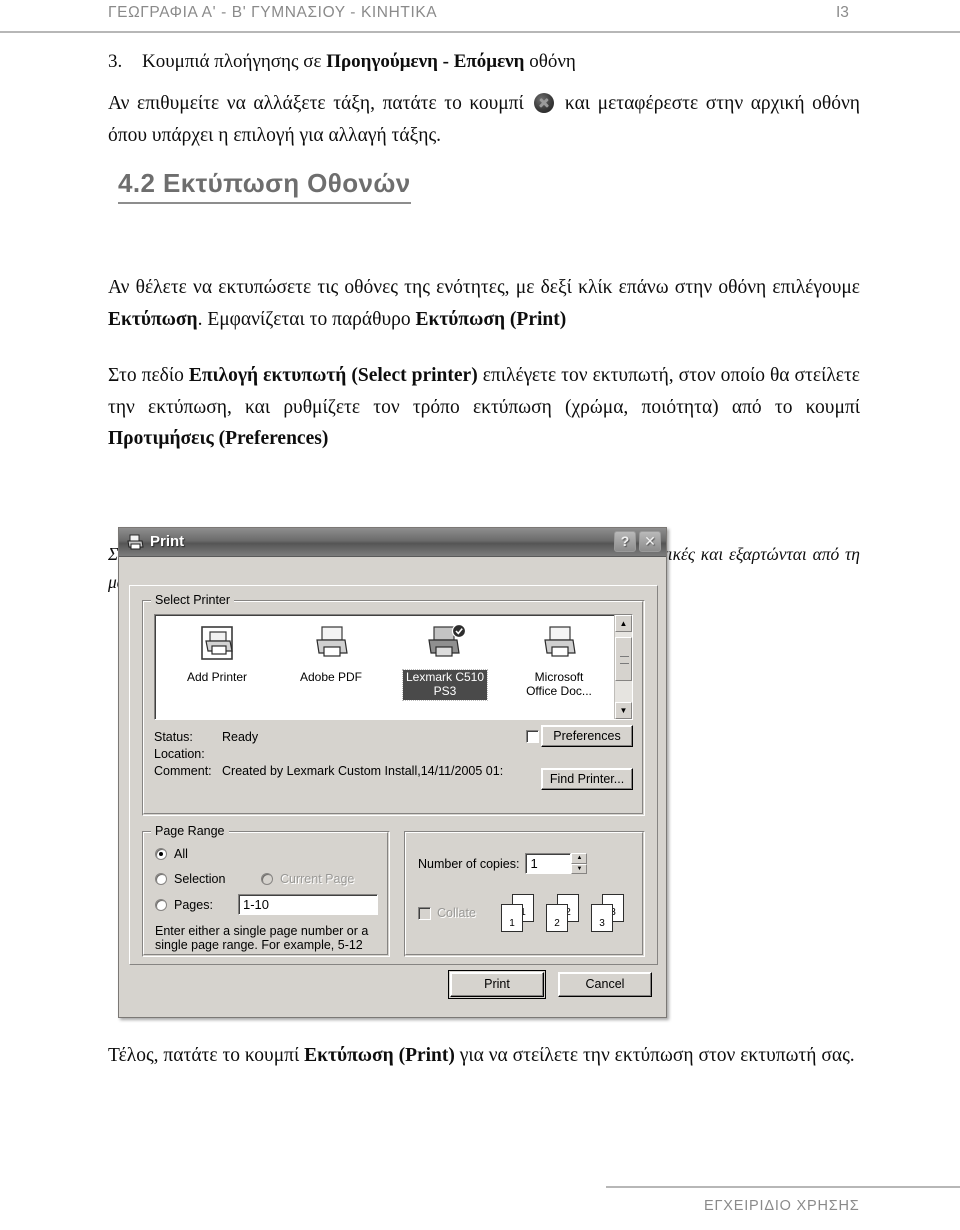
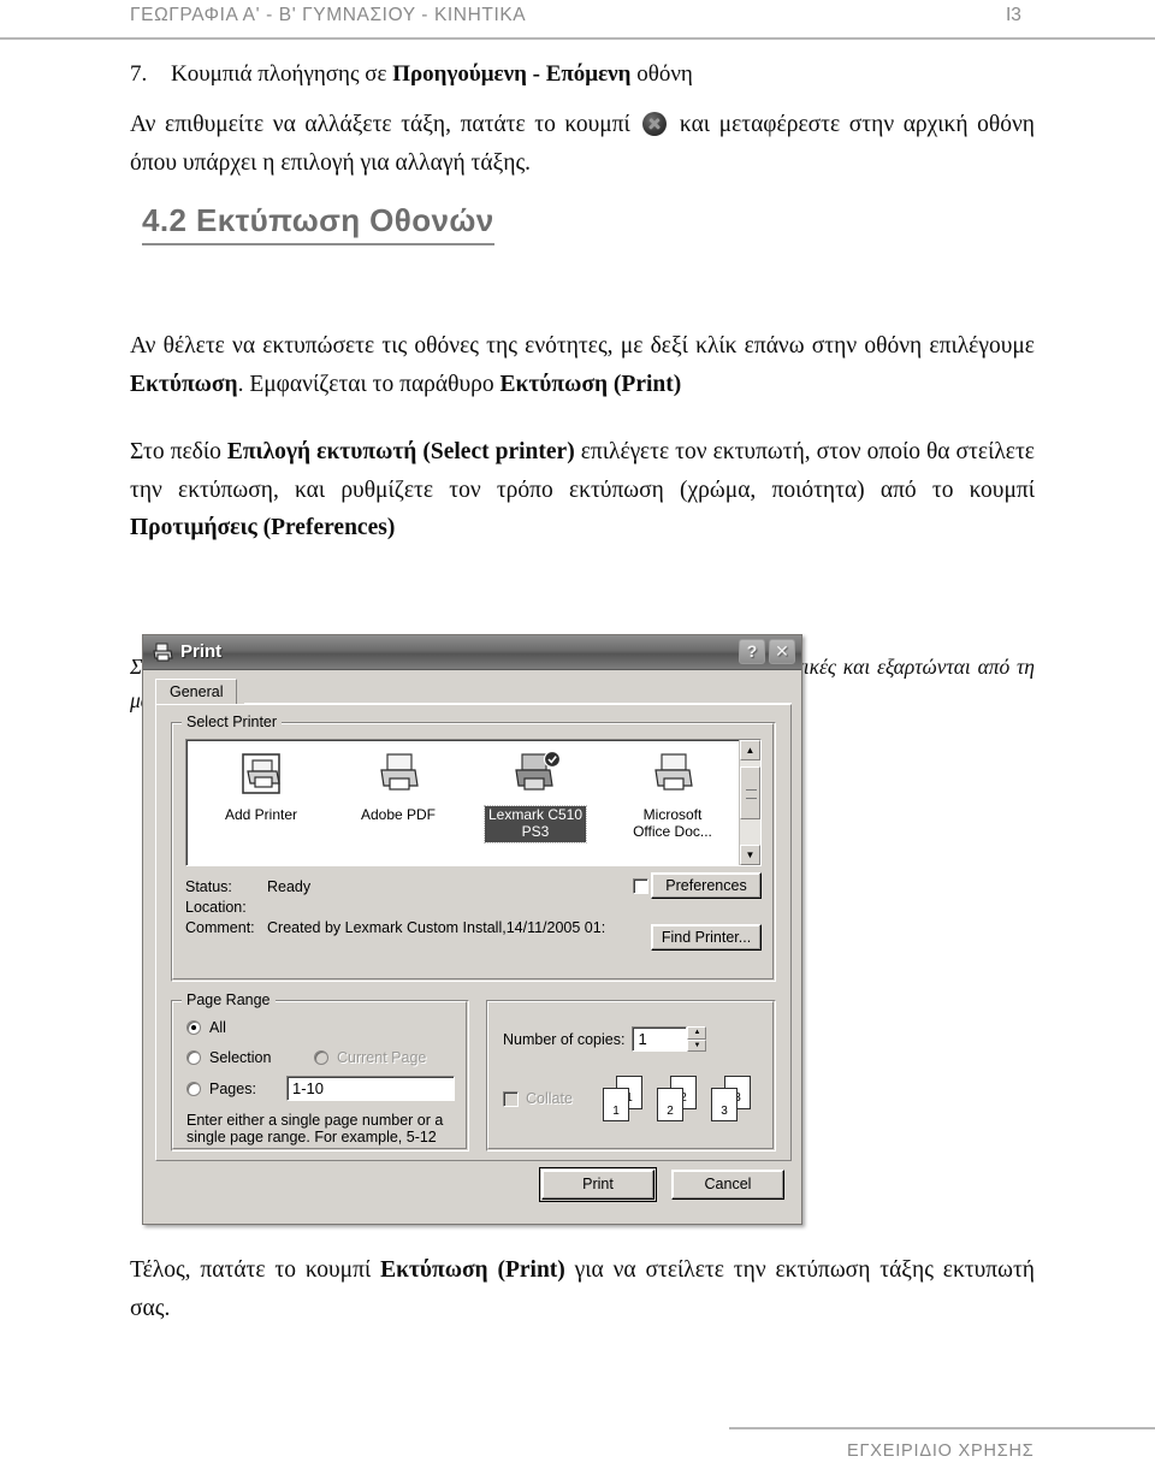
  ΓΕΩΓΡΑΦΙΑ Α' - Β' ΓΥΜΝΑΣΙΟΥ - ΚΙΝΗΤΙΚΑ
  I3
- 3. Κουμπιά πλοήγησης σε Προηγούμενη - Επόμενη οθόνη
+ 7. Κουμπιά πλοήγησης σε Προηγούμενη - Επόμενη οθόνη
  Αν επιθυμείτε να αλλάξετε τάξη, πατάτε το κουμπί και μεταφέρεστε στην αρχική οθόνη όπου υπάρχει η επιλογή για αλλαγή τάξης.
  4.2 Εκτύπωση Οθονών
  Αν θέλετε να εκτυπώσετε τις οθόνες της ενότητες, με δεξί κλίκ επάνω στην οθόνη επιλέγουμε Εκτύπωση. Εμφανίζεται το παράθυρο Εκτύπωση (Print)
  Στο πεδίο Επιλογή εκτυπωτή (Select printer) επιλέγετε τον εκτυπωτή, στον οποίο θα στείλετε την εκτύπωση, και ρυθμίζετε τον τρόπο εκτύπωση (χρώμα, ποιότητα) από το κουμπί Προτιμήσεις (Preferences)
- Τέλος, πατάτε το κουμπί Εκτύπωση (Print) για να στείλετε την εκτύπωση στον εκτυπωτή σας.
+ Τέλος, πατάτε το κουμπί Εκτύπωση (Print) για να στείλετε την εκτύπωση τάξης εκτυπωτή σας.
  Print
  ?
  ✕
+ General
  Select Printer
  Add Printer
  Adobe PDF
  Lexmark C510
  PS3
  Microsoft
  Office Doc...
  ▲
  ▼
  Status:
  Ready
  Location:
  Comment:
  Created by Lexmark Custom Install,14/11/2005 01:
  Preferences
  Find Printer...
  Page Range
  All
  Selection
  Current Page
  Pages:
  1-10
  Enter either a single page number or a single page range. For example, 5-12
  Number of copies:
  1
  Collate
  1
  1
  2
  2
  3
  3
  Print
  Cancel
  ΕΓΧΕΙΡΙΔΙΟ ΧΡΗΣΗΣ
